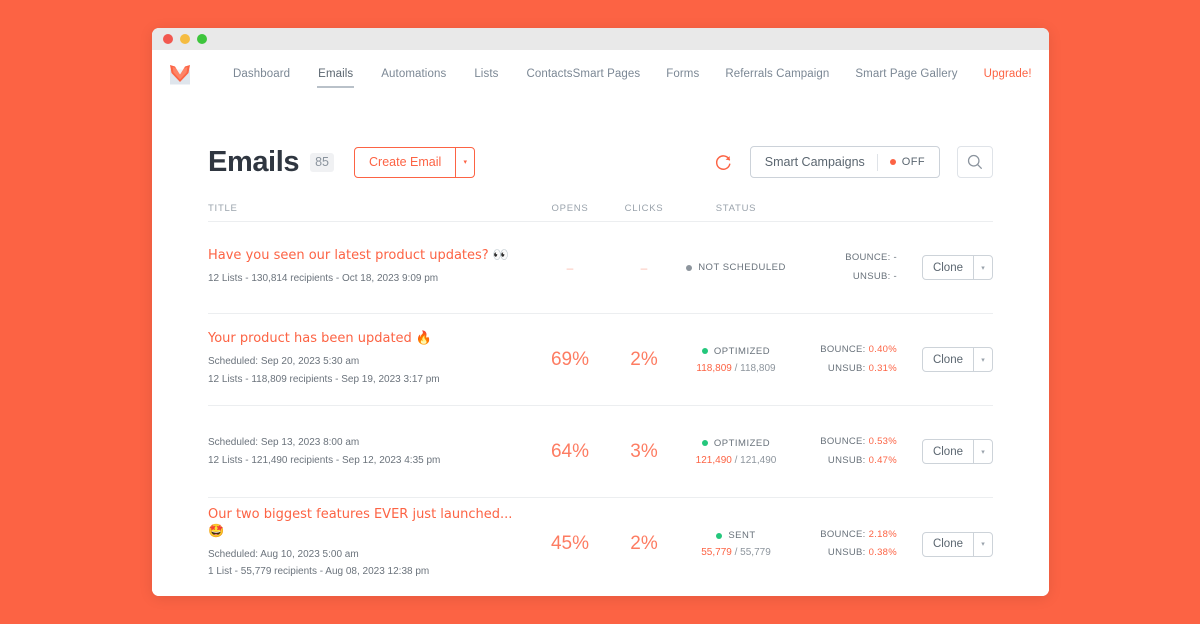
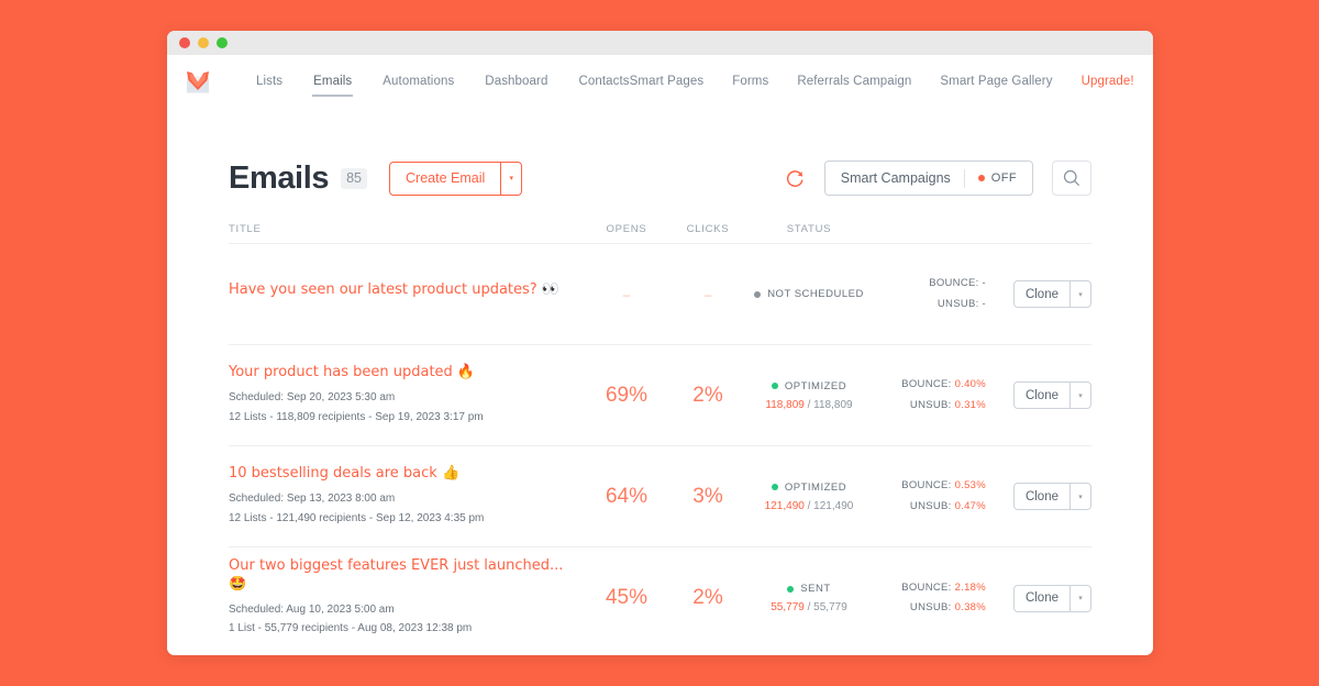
- Dashboard
+ Lists
  Emails
  Automations
- Lists
+ Dashboard
  Contacts
  Smart Pages
  Forms
  Referrals Campaign
  Smart Page Gallery
  Upgrade!
  Emails
  85
  Create Email
  Smart Campaigns
  OFF
  TITLE
  OPENS
  CLICKS
  STATUS
  Have you seen our latest product updates? 👀
- 12 Lists - 130,814 recipients - Oct 18, 2023 9:09 pm
  –
  –
  NOT SCHEDULED
  BOUNCE: -
  UNSUB: -
  Clone
  Your product has been updated 🔥
  Scheduled: Sep 20, 2023 5:30 am
  12 Lists - 118,809 recipients - Sep 19, 2023 3:17 pm
  69%
  2%
  OPTIMIZED
  118,809 / 118,809
  BOUNCE: 0.40%
  UNSUB: 0.31%
  Clone
+ 10 bestselling deals are back 👍
  Scheduled: Sep 13, 2023 8:00 am
  12 Lists - 121,490 recipients - Sep 12, 2023 4:35 pm
  64%
  3%
  OPTIMIZED
  121,490 / 121,490
  BOUNCE: 0.53%
  UNSUB: 0.47%
  Clone
  Our two biggest features EVER just launched... 🤩
  Scheduled: Aug 10, 2023 5:00 am
  1 List - 55,779 recipients - Aug 08, 2023 12:38 pm
  45%
  2%
  SENT
  55,779 / 55,779
  BOUNCE: 2.18%
  UNSUB: 0.38%
  Clone
